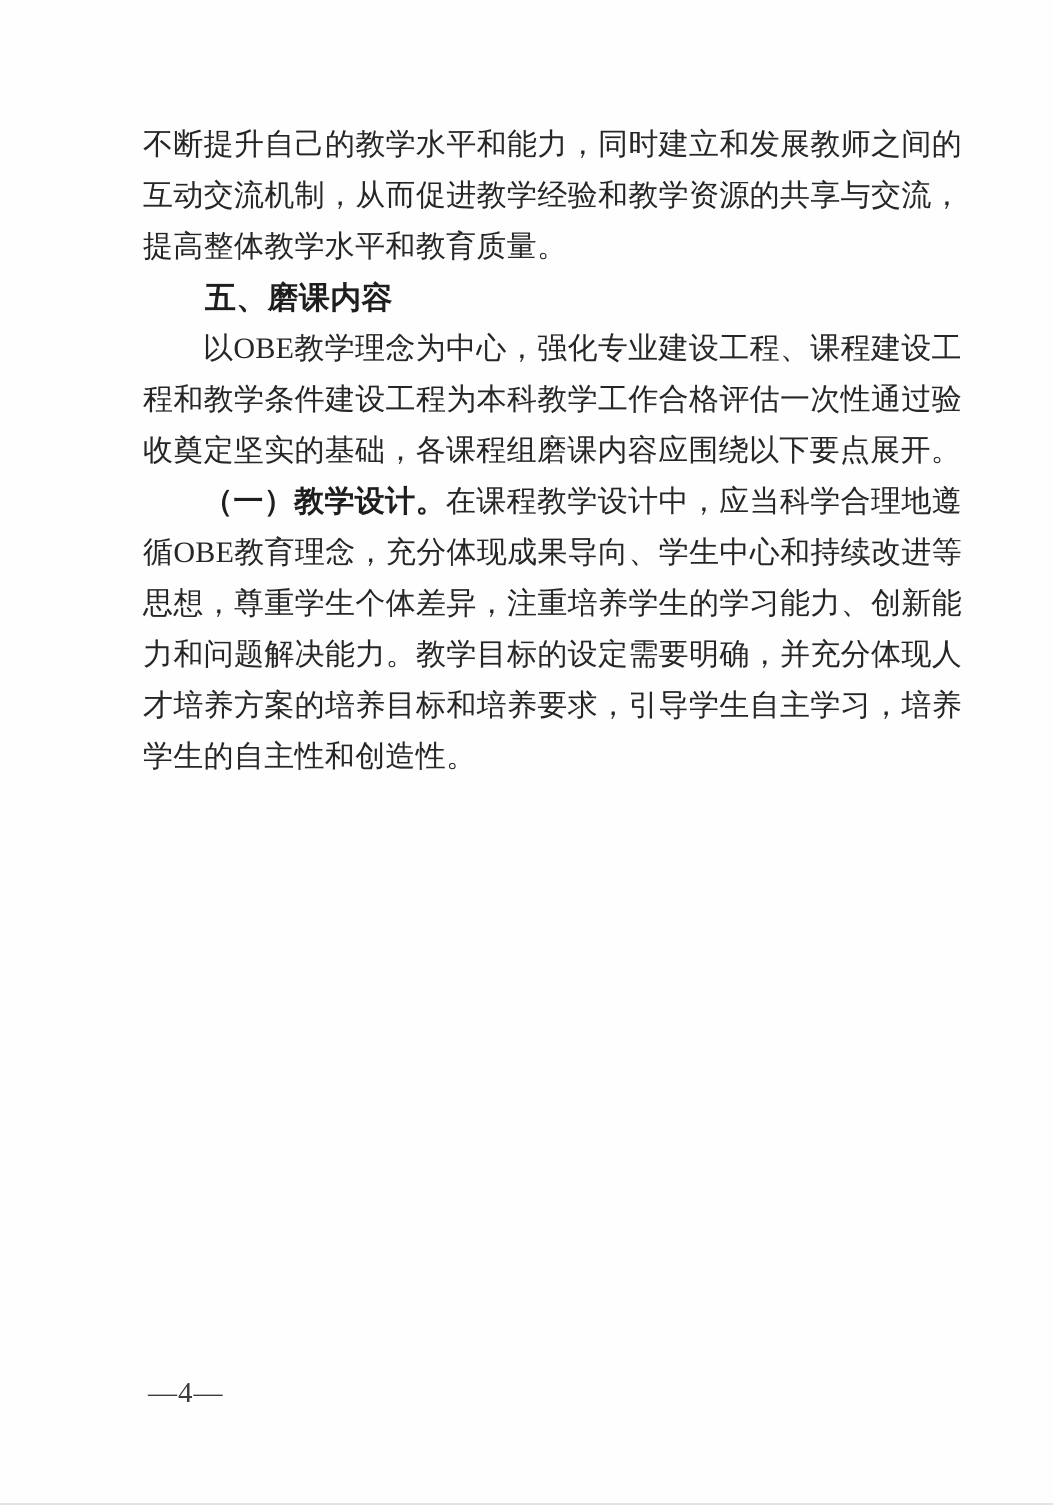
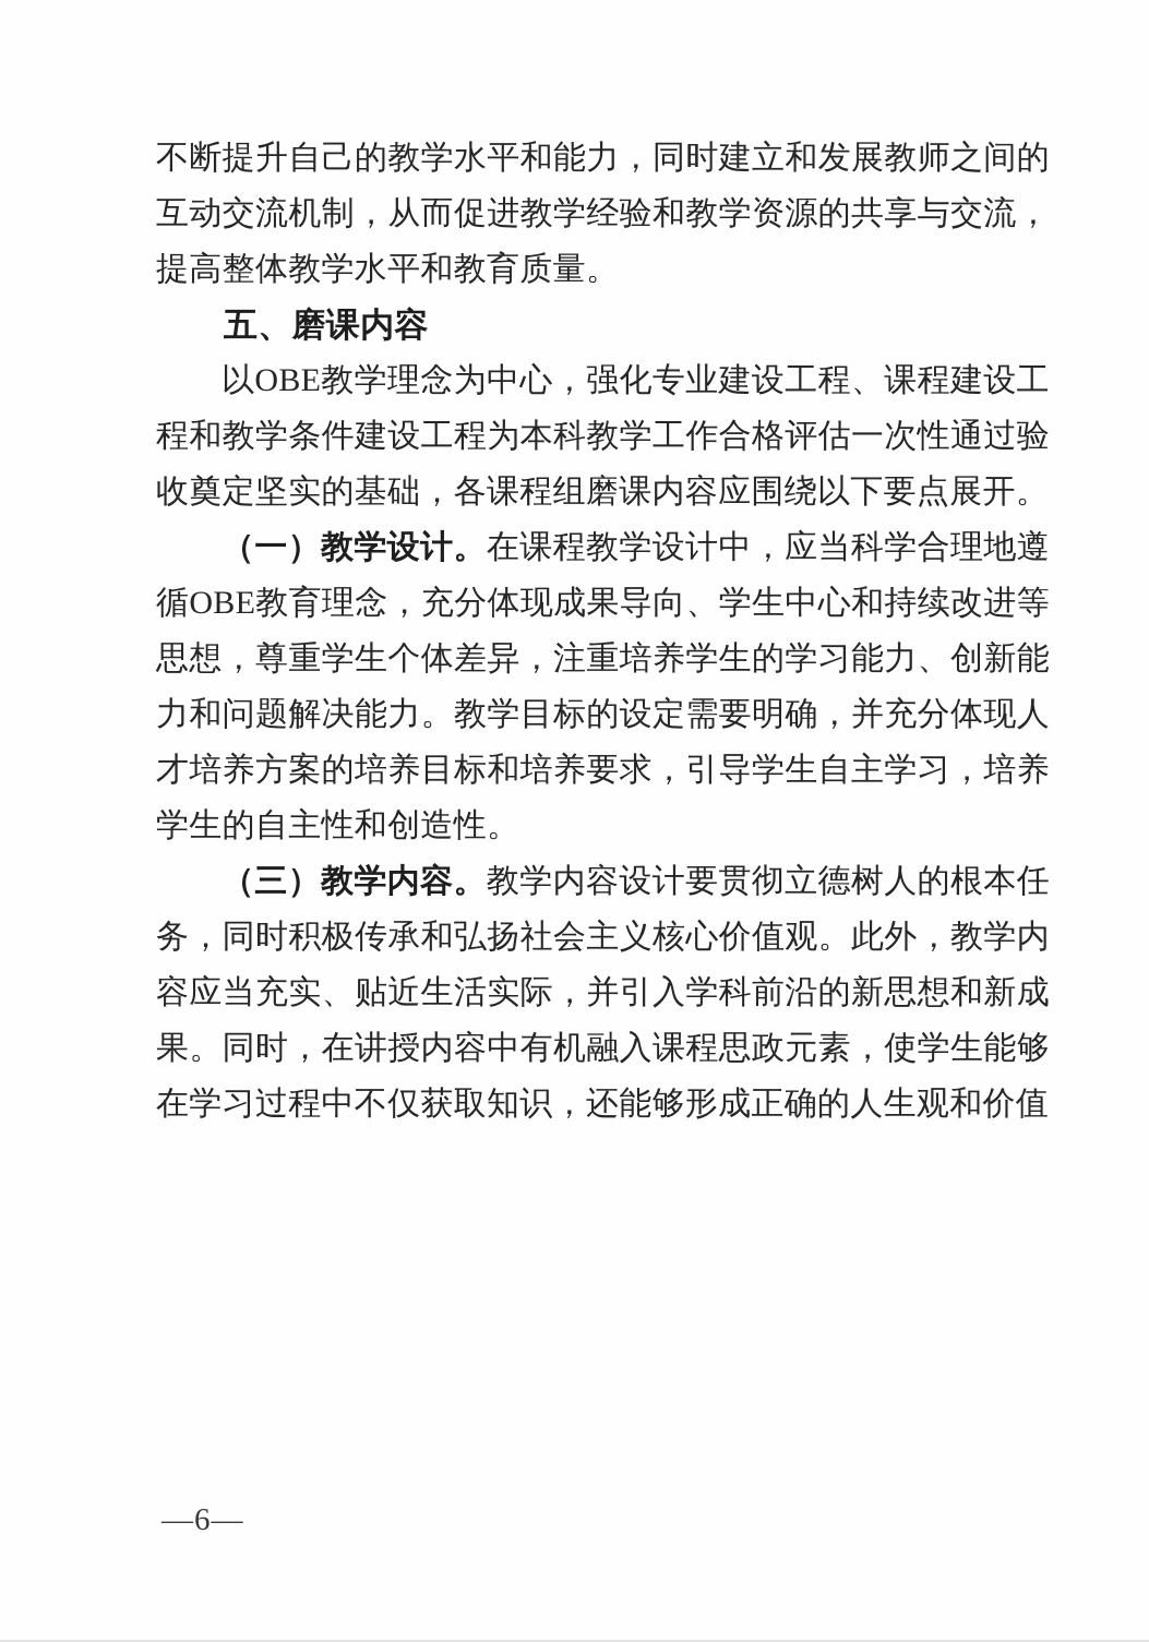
  不断提升自己的教学水平和能力，同时建立和发展教师之间的互动交流机制，从而促进教学经验和教学资源的共享与交流，提高整体教学水平和教育质量。
  五、磨课内容
  以OBE教学理念为中心，强化专业建设工程、课程建设工程和教学条件建设工程为本科教学工作合格评估一次性通过验收奠定坚实的基础，各课程组磨课内容应围绕以下要点展开。
  （一）教学设计。在课程教学设计中，应当科学合理地遵循OBE教育理念，充分体现成果导向、学生中心和持续改进等思想，尊重学生个体差异，注重培养学生的学习能力、创新能力和问题解决能力。教学目标的设定需要明确，并充分体现人才培养方案的培养目标和培养要求，引导学生自主学习，培养学生的自主性和创造性。
+ （三）教学内容。教学内容设计要贯彻立德树人的根本任务，同时积极传承和弘扬社会主义核心价值观。此外，教学内容应当充实、贴近生活实际，并引入学科前沿的新思想和新成果。同时，在讲授内容中有机融入课程思政元素，使学生能够在学习过程中不仅获取知识，还能够形成正确的人生观和价值
- —4—
+ —6—
